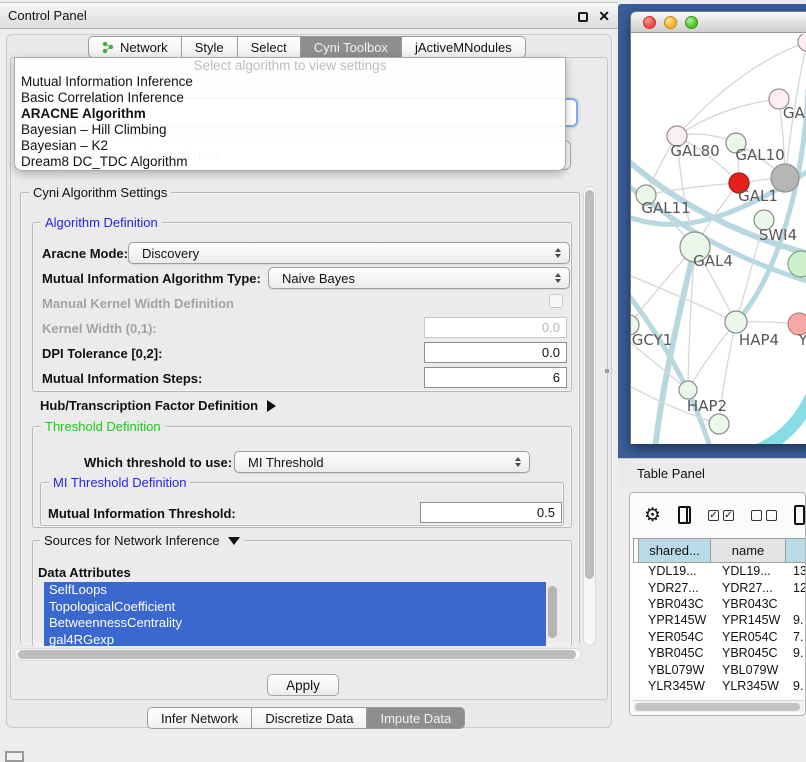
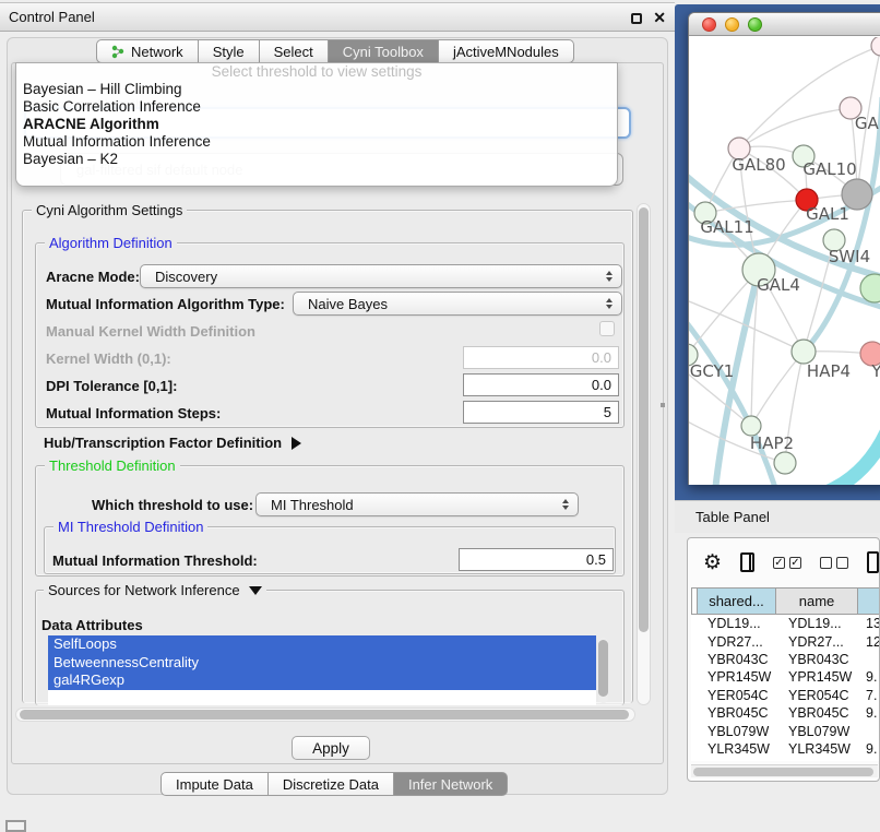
  Control Panel
  ✕
  Network
  Style
  Select
  Cyni Toolbox
  jActiveMNodules
- Select algorithm to view settings
+ Select threshold to view settings
- Mutual Information Inference
+ Bayesian – Hill Climbing
  Basic Correlation Inference
  ARACNE Algorithm
- Bayesian – Hill Climbing
+ Mutual Information Inference
  Bayesian – K2
- Dream8 DC_TDC Algorithm
  Cyni Algorithm Settings
  Algorithm Definition
  Aracne Mode:
  Discovery
  Mutual Information Algorithm Type:
  Naive Bayes
  Manual Kernel Width Definition
  Kernel Width (0,1):
  0.0
- DPI Tolerance [0,2]:
+ DPI Tolerance [0,1]:
  0.0
  Mutual Information Steps:
- 6
+ 5
  Hub/Transcription Factor Definition
  Threshold Definition
  Which threshold to use:
  MI Threshold
  MI Threshold Definition
  Mutual Information Threshold:
  0.5
  Sources for Network Inference
  Data Attributes
  SelfLoops
- TopologicalCoefficient
  BetweennessCentrality
  gal4RGexp
  Apply
- Infer Network
+ Impute Data
  Discretize Data
- Impute Data
+ Infer Network
  GAL80
  GAL10
  GAL1
  GAL11
  SWI4
  GAL4
  GCY1
  HAP4
  Y
  HAP2
  Table Panel
  ⚙
  ✓
  ✓
  shared...
  name
  YDL19...
  YDL19...
  13
  YDR27...
  YDR27...
  12
  YBR043C
  YBR043C
  YPR145W
  YPR145W
  9.
  YER054C
  YER054C
  7.
  YBR045C
  YBR045C
  9.
  YBL079W
  YBL079W
  YLR345W
  YLR345W
  9.
